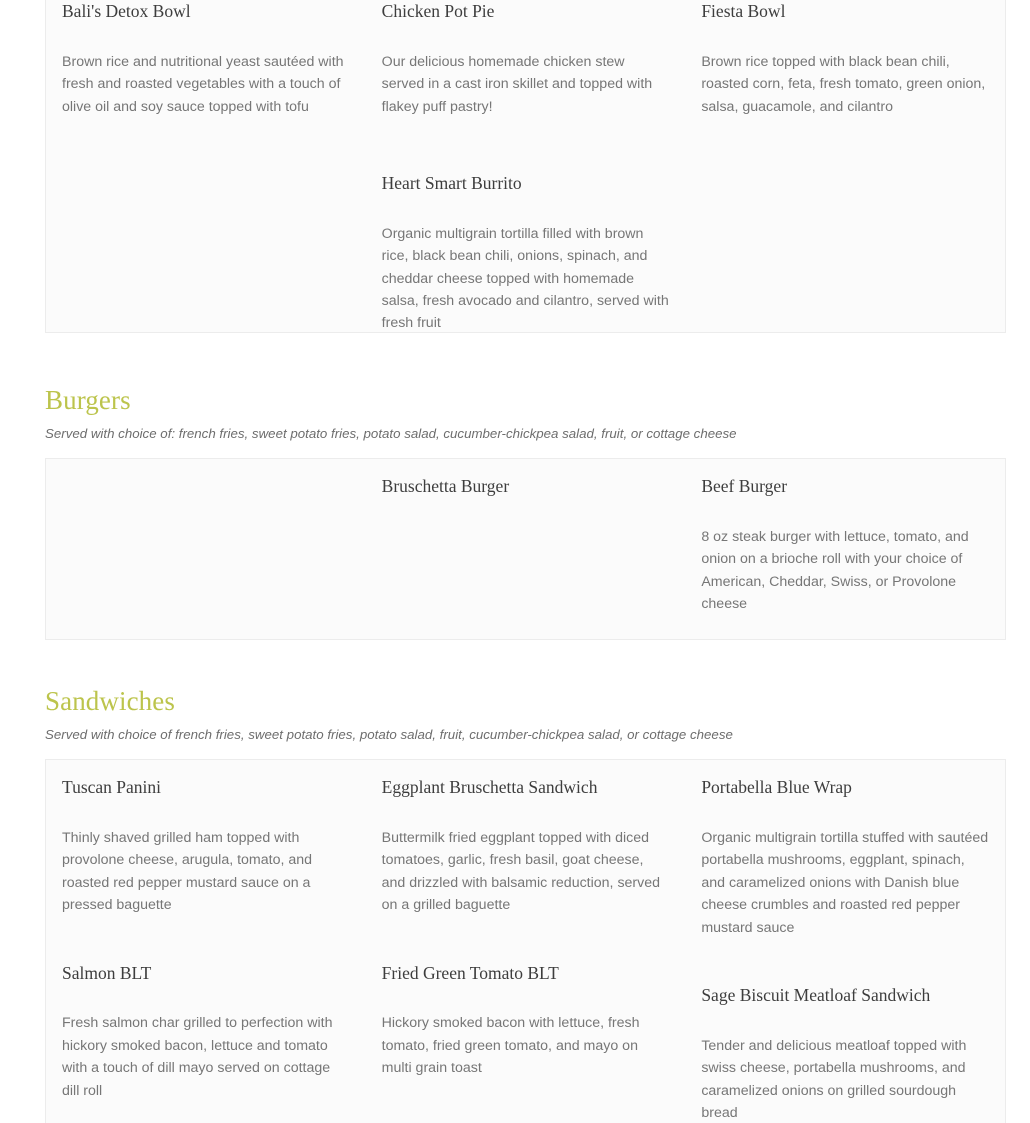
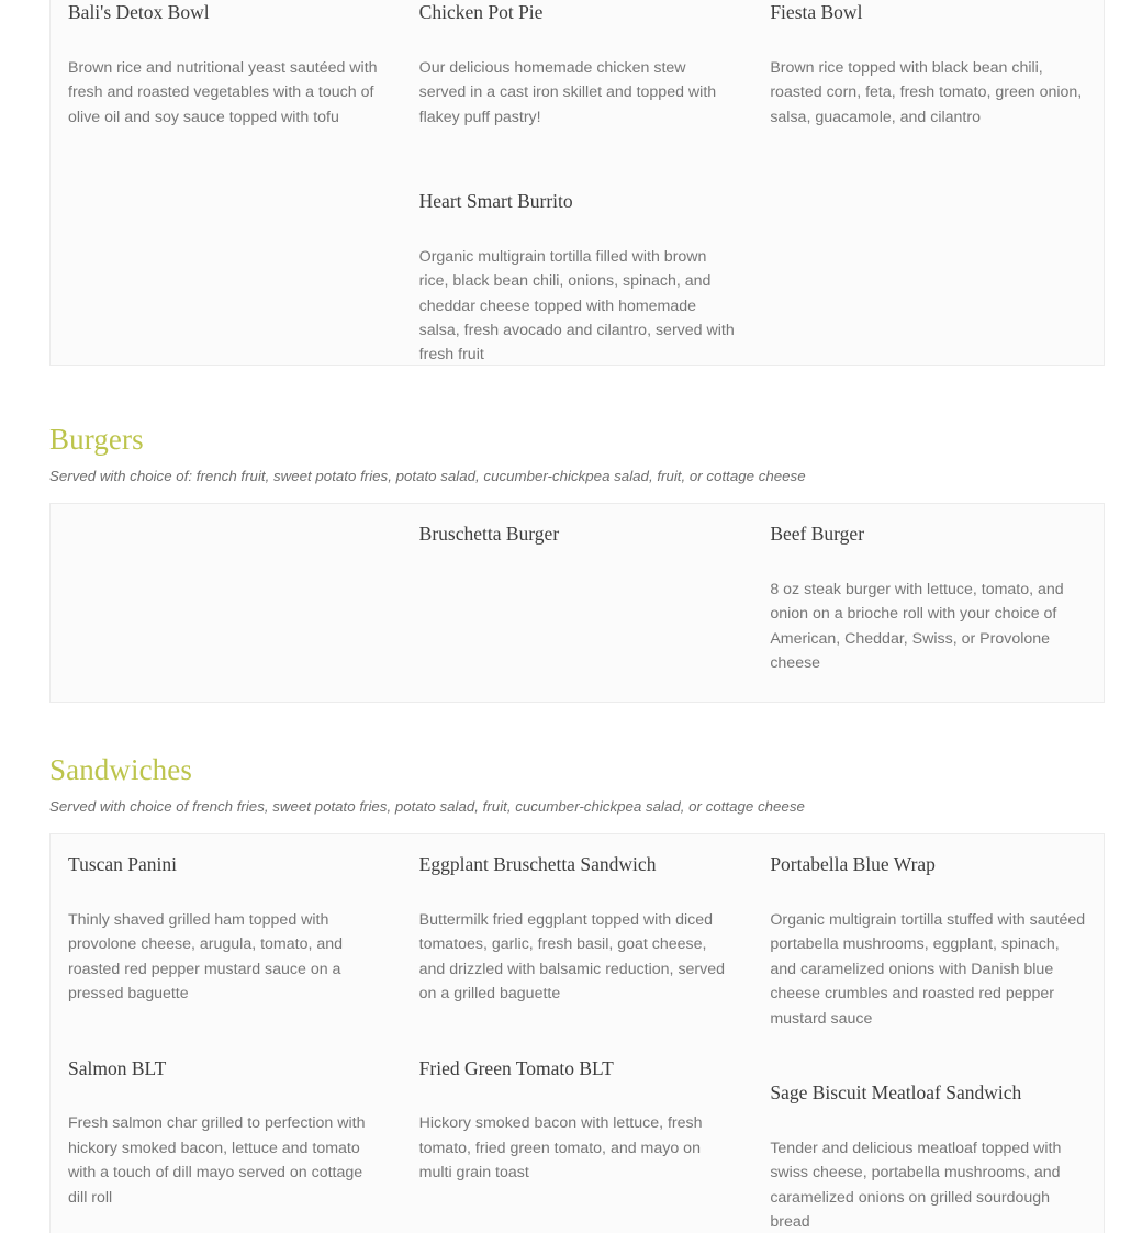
  Bali's Detox Bowl
  Brown rice and nutritional yeast sautéed with fresh and roasted vegetables with a touch of olive oil and soy sauce topped with tofu
  Chicken Pot Pie
  Our delicious homemade chicken stew served in a cast iron skillet and topped with flakey puff pastry!
  Heart Smart Burrito
  Organic multigrain tortilla filled with brown rice, black bean chili, onions, spinach, and cheddar cheese topped with homemade salsa, fresh avocado and cilantro, served with fresh fruit
  Fiesta Bowl
  Brown rice topped with black bean chili, roasted corn, feta, fresh tomato, green onion, salsa, guacamole, and cilantro
  Burgers
- Served with choice of: french fries, sweet potato fries, potato salad, cucumber-chickpea salad, fruit, or cottage cheese
+ Served with choice of: french fruit, sweet potato fries, potato salad, cucumber-chickpea salad, fruit, or cottage cheese
  Bruschetta Burger
  Beef Burger
  8 oz steak burger with lettuce, tomato, and onion on a brioche roll with your choice of American, Cheddar, Swiss, or Provolone cheese
  Sandwiches
  Served with choice of french fries, sweet potato fries, potato salad, fruit, cucumber-chickpea salad, or cottage cheese
  Tuscan Panini
  Thinly shaved grilled ham topped with provolone cheese, arugula, tomato, and roasted red pepper mustard sauce on a pressed baguette
  Salmon BLT
  Fresh salmon char grilled to perfection with hickory smoked bacon, lettuce and tomato with a touch of dill mayo served on cottage dill roll
  Eggplant Bruschetta Sandwich
  Buttermilk fried eggplant topped with diced tomatoes, garlic, fresh basil, goat cheese, and drizzled with balsamic reduction, served on a grilled baguette
  Fried Green Tomato BLT
  Hickory smoked bacon with lettuce, fresh tomato, fried green tomato, and mayo on multi grain toast
  Portabella Blue Wrap
  Organic multigrain tortilla stuffed with sautéed portabella mushrooms, eggplant, spinach, and caramelized onions with Danish blue cheese crumbles and roasted red pepper mustard sauce
  Sage Biscuit Meatloaf Sandwich
  Tender and delicious meatloaf topped with swiss cheese, portabella mushrooms, and caramelized onions on grilled sourdough bread
